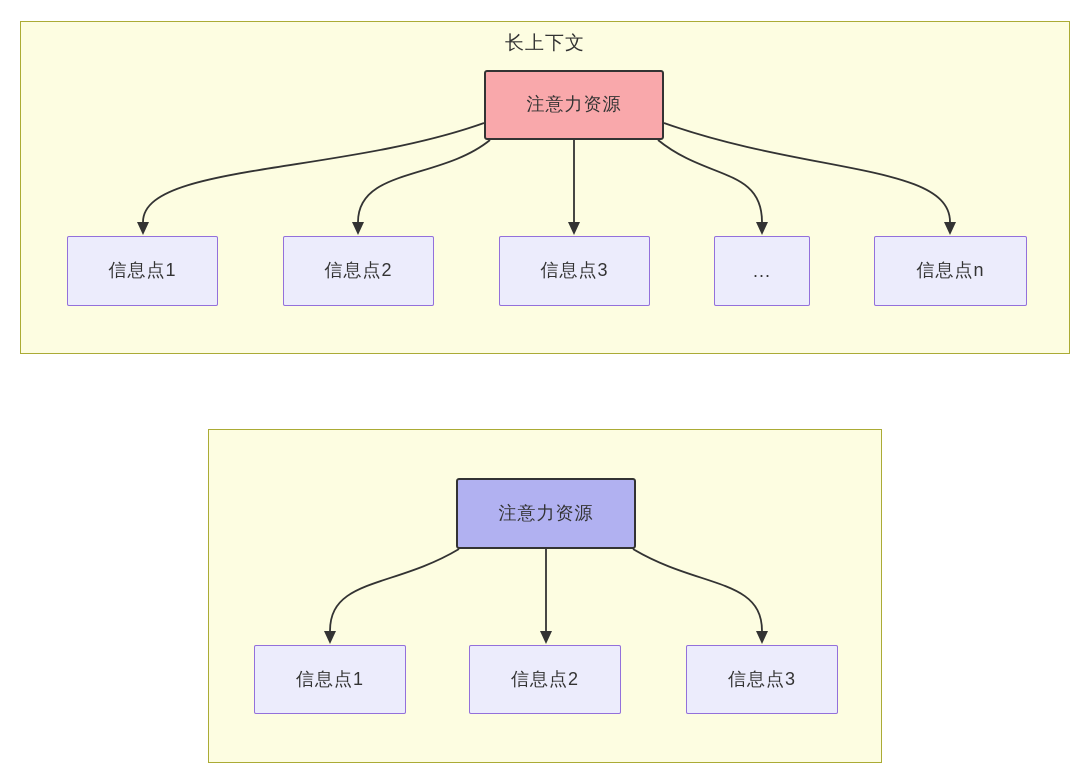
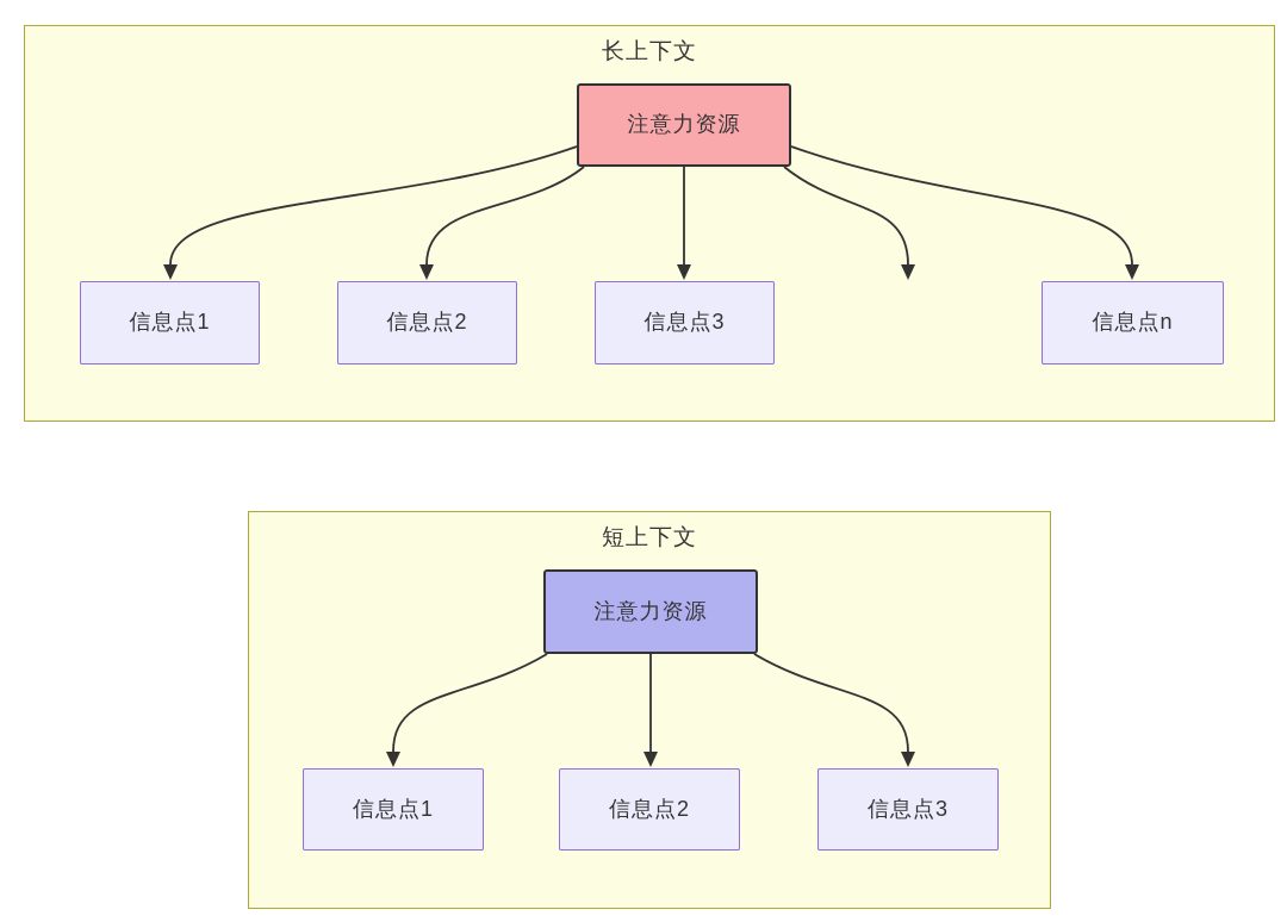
  长上下文
  注意力资源
  信息点1
  信息点2
  信息点3
- ...
  信息点n
+ 短上下文
  注意力资源
  信息点1
  信息点2
  信息点3
